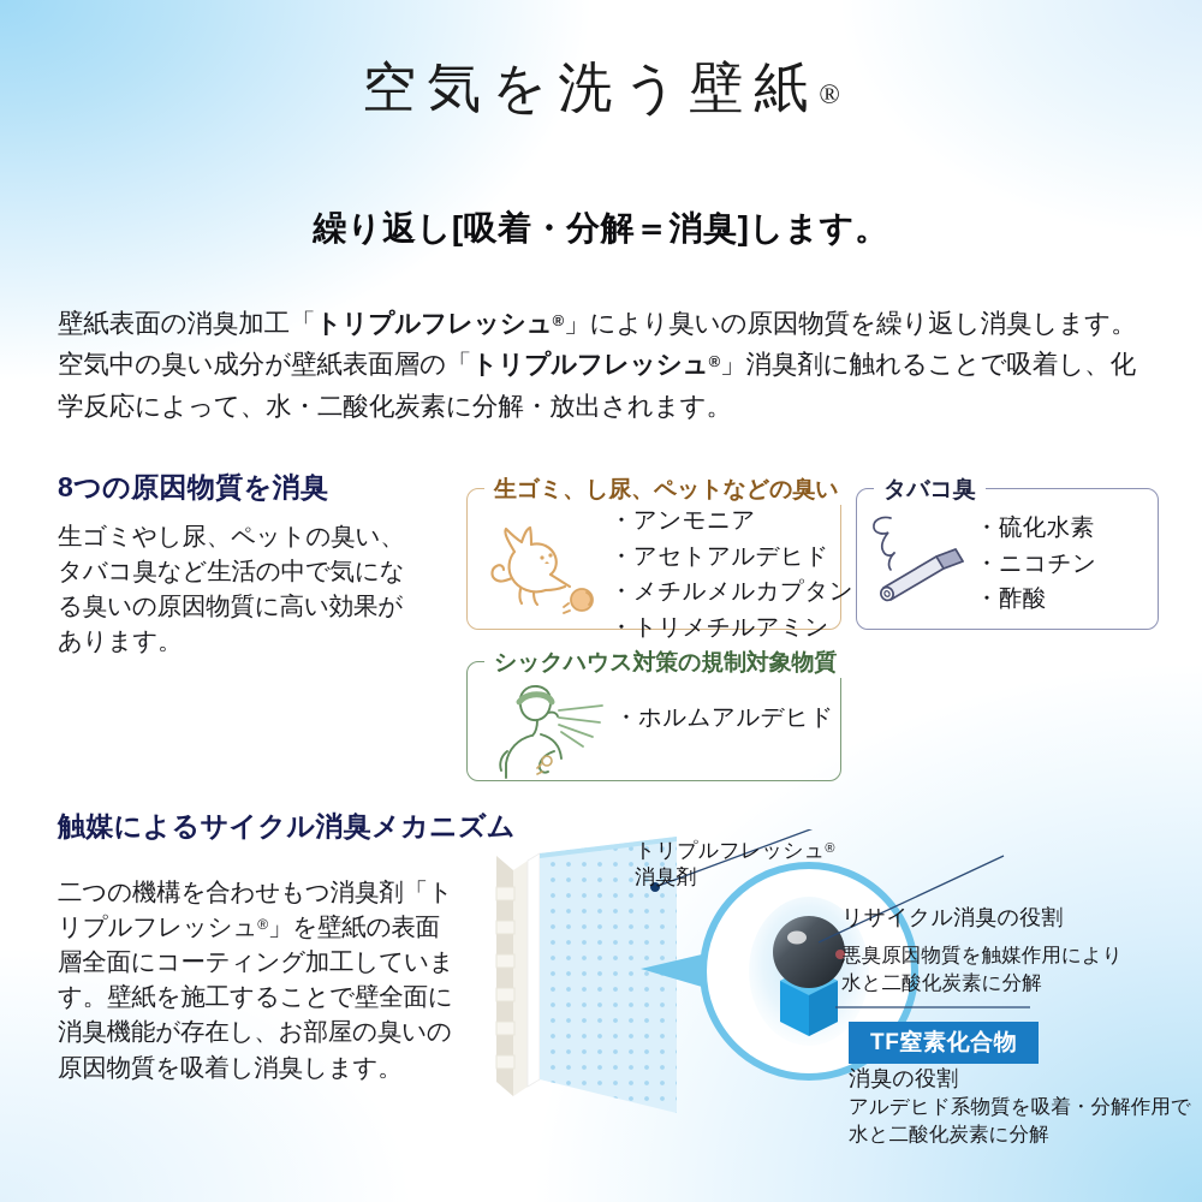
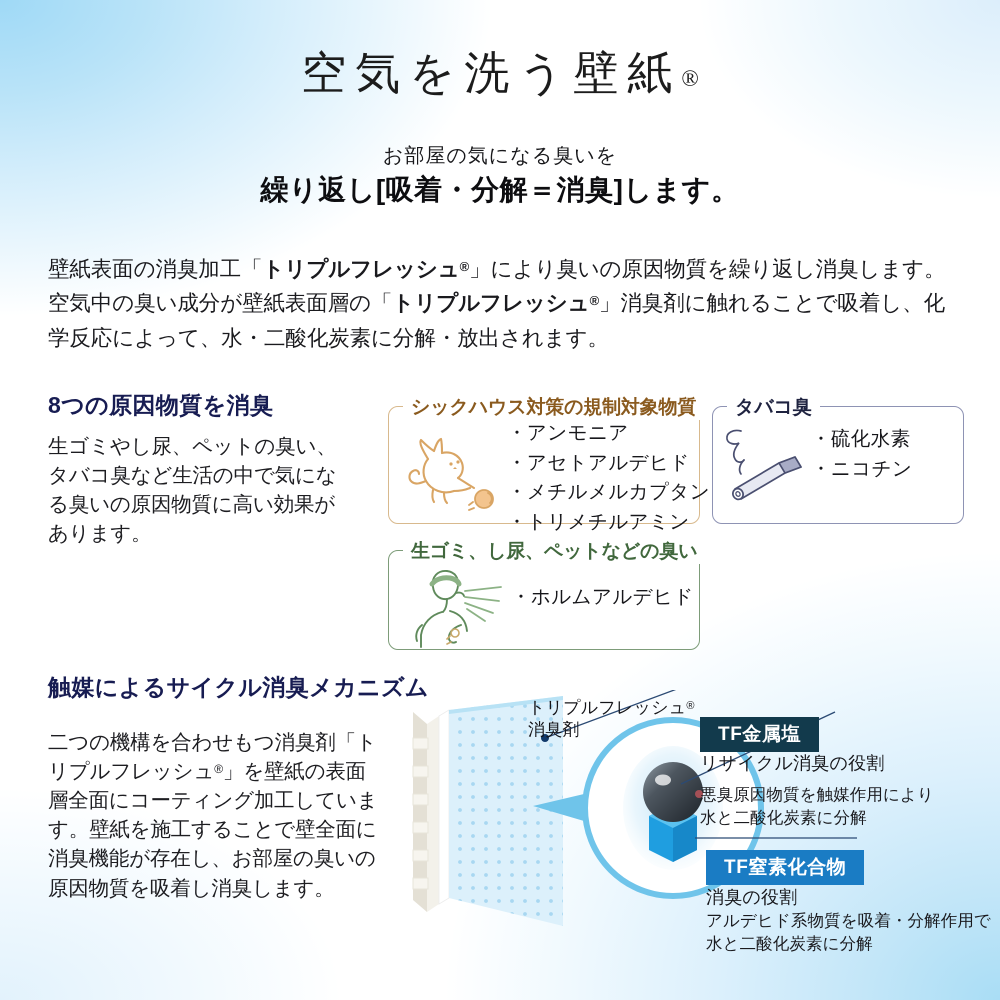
  空気を洗う壁紙®
+ お部屋の気になる臭いを
  繰り返し[吸着・分解＝消臭]します。
  壁紙表面の消臭加工「トリプルフレッシュ®」により臭いの原因物質を繰り返し消臭します。空気中の臭い成分が壁紙表面層の「トリプルフレッシュ®」消臭剤に触れることで吸着し、化学反応によって、水・二酸化炭素に分解・放出されます。
  8つの原因物質を消臭
  生ゴミやし尿、ペットの臭い、タバコ臭など生活の中で気になる臭いの原因物質に高い効果があります。
- 生ゴミ、し尿、ペットなどの臭い
+ シックハウス対策の規制対象物質
  ・アンモニア
  ・アセトアルデヒド
  ・メチルメルカプタン
  ・トリメチルアミン
  タバコ臭
  ・硫化水素
  ・ニコチン
- ・酢酸
- シックハウス対策の規制対象物質
+ 生ゴミ、し尿、ペットなどの臭い
  ・ホルムアルデヒド
  触媒によるサイクル消臭メカニズム
  二つの機構を合わせもつ消臭剤「トリプルフレッシュ®」を壁紙の表面層全面にコーティング加工しています。壁紙を施工することで壁全面に消臭機能が存在し、お部屋の臭いの原因物質を吸着し消臭します。
  トリプルフレッシュ®
  消臭剤
+ TF金属塩
  リサイクル消臭の役割
  悪臭原因物質を触媒作用により
  水と二酸化炭素に分解
  TF窒素化合物
  消臭の役割
  アルデヒド系物質を吸着・分解作用で
  水と二酸化炭素に分解
